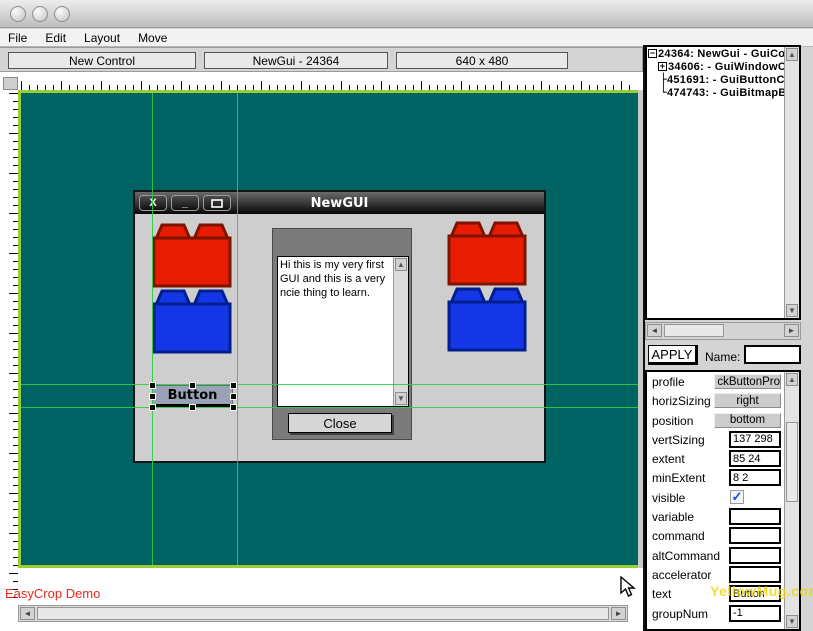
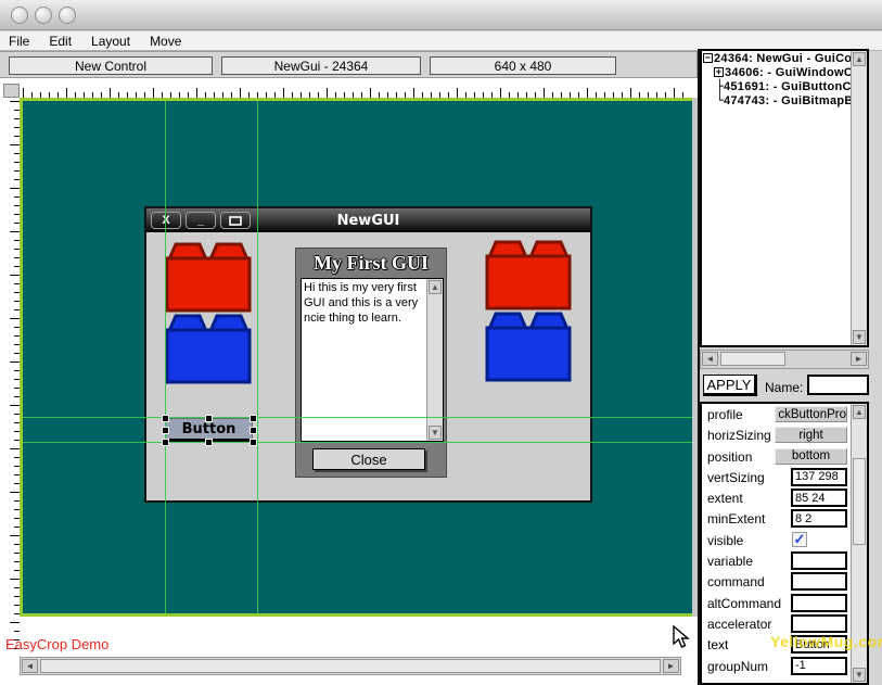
  File
  Edit
  Layout
  Move
  New Control
  NewGui - 24364
  640 x 480
  NewGUI
  X
  _
+ My First GUI
  Hi this is my very first GUI and this is a very ncie thing to learn.
  ▲
  ▼
  Close
  Button
  EasyCrop Demo
  ◄
  ►
  −
  24364: NewGui - GuiCo
  +
  34606: - GuiWindowC
  ├
  451691: - GuiButtonC
  └
  474743: - GuiBitmapB
  ▲
  ▼
  ◄
  ►
  APPLY
  Name:
  profile
  ckButtonPro
  horizSizing
  right
  position
  bottom
  vertSizing
  137 298
  extent
  85 24
  minExtent
  8 2
  visible
  ✓
  variable
  command
  altCommand
  accelerator
  text
  Button
  groupNum
  -1
  ▲
  ▼
  YellowMug.co
